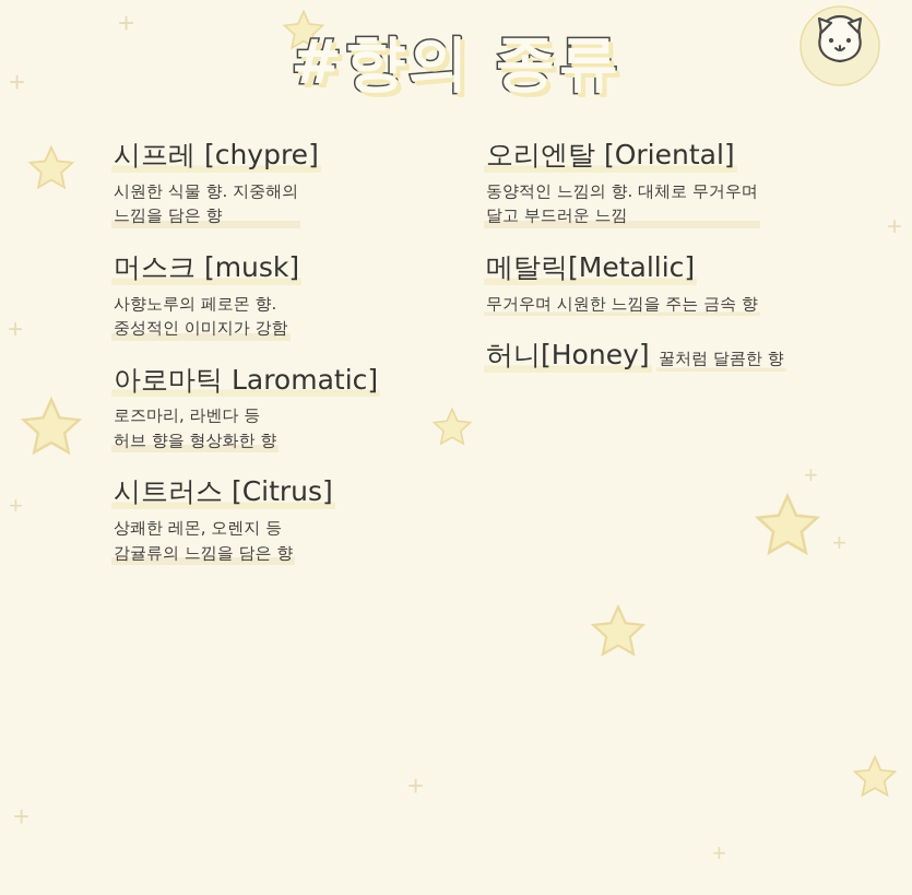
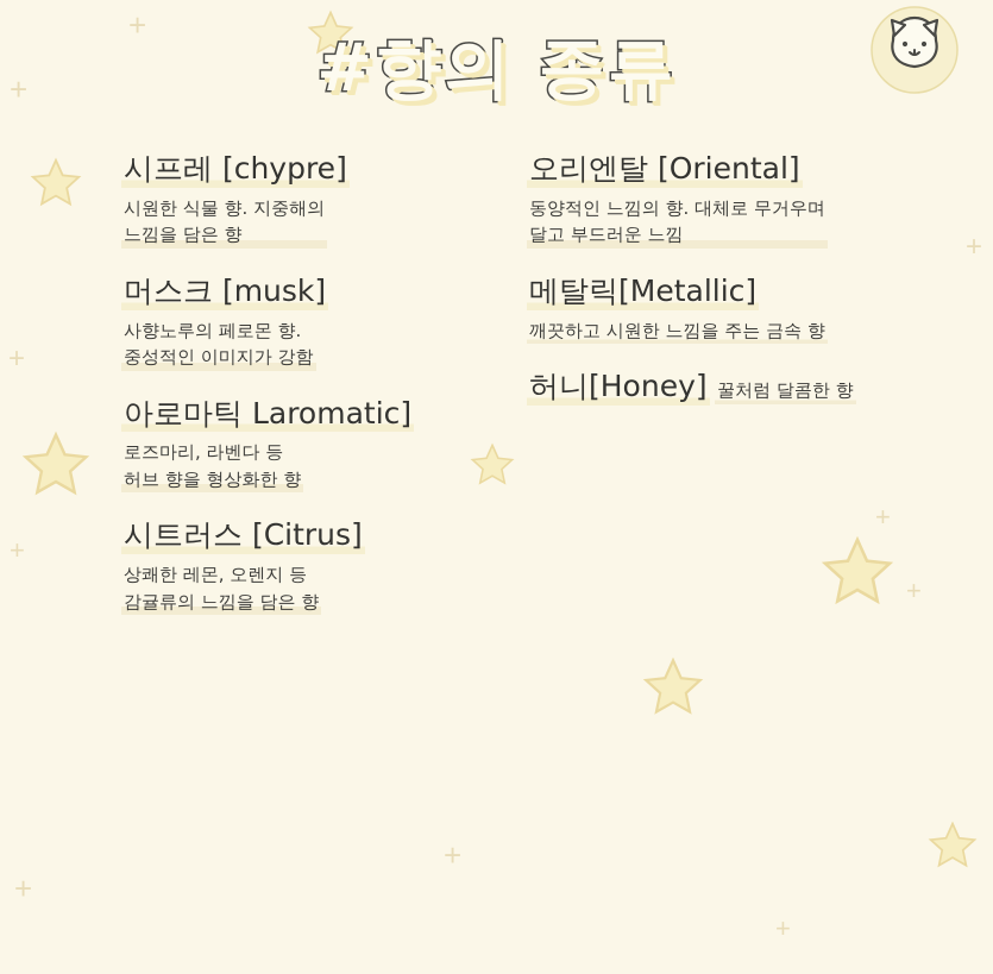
  +
  +
  +
  +
  +
  +
  +
  +
  +
  +
  #향의 종류
  시프레 [chypre]
  시원한 식물 향. 지중해의
  느낌을 담은 향
  머스크 [musk]
  사향노루의 페로몬 향.
  중성적인 이미지가 강함
  아로마틱 Laromatic]
  로즈마리, 라벤다 등
  허브 향을 형상화한 향
  시트러스 [Citrus]
  상쾌한 레몬, 오렌지 등
  감귤류의 느낌을 담은 향
  오리엔탈 [Oriental]
  동양적인 느낌의 향. 대체로 무거우며
  달고 부드러운 느낌
  메탈릭[Metallic]
- 무거우며 시원한 느낌을 주는 금속 향
+ 깨끗하고 시원한 느낌을 주는 금속 향
  허니[Honey]
  꿀처럼 달콤한 향
